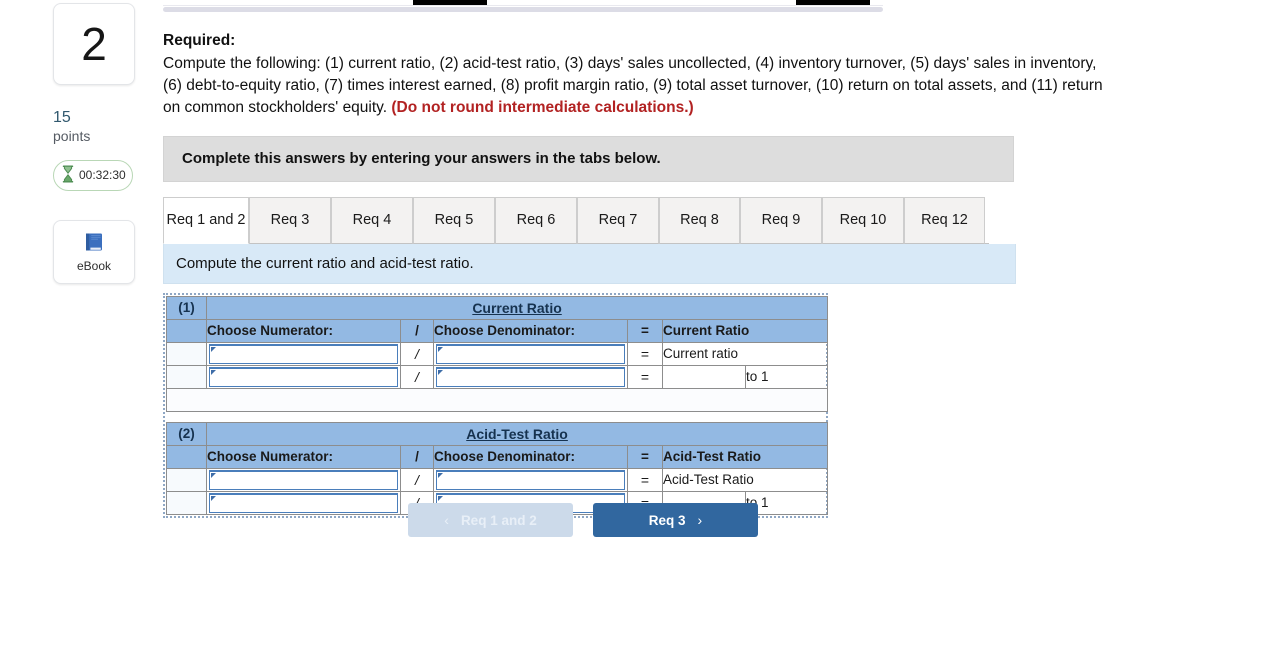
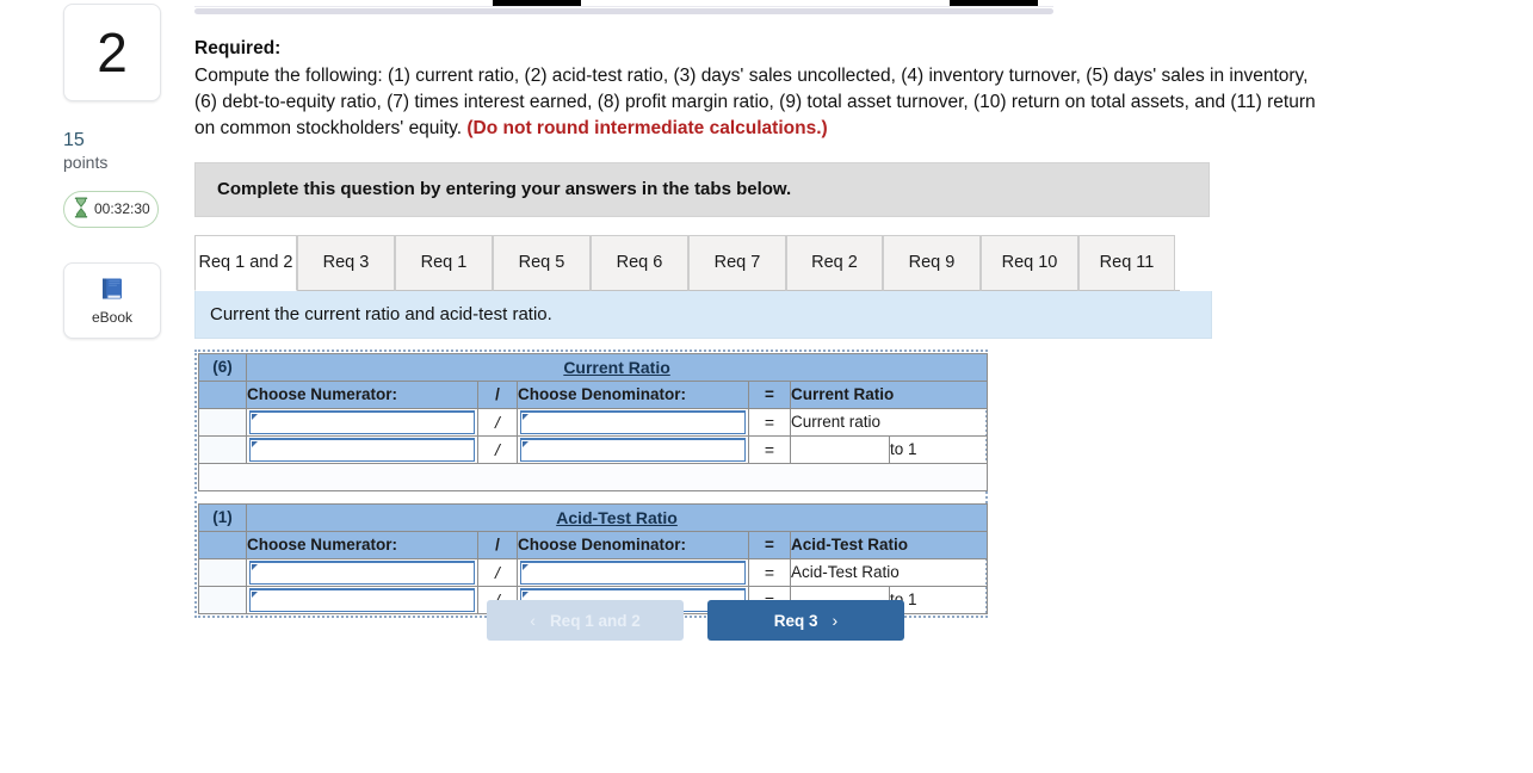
  2
  15
  points
  00:32:30
  eBook
  Required:
  Compute the following: (1) current ratio, (2) acid-test ratio, (3) days' sales uncollected, (4) inventory turnover, (5) days' sales in inventory, (6) debt-to-equity ratio, (7) times interest earned, (8) profit margin ratio, (9) total asset turnover, (10) return on total assets, and (11) return on common stockholders' equity. (Do not round intermediate calculations.)
- Complete this answers by entering your answers in the tabs below.
+ Complete this question by entering your answers in the tabs below.
  Req 1 and 2
  Req 3
- Req 4
+ Req 1
  Req 5
  Req 6
  Req 7
- Req 8
+ Req 2
  Req 9
  Req 10
- Req 12
+ Req 11
- Compute the current ratio and acid-test ratio.
+ Current the current ratio and acid-test ratio.
- (1)	Current Ratio
+ (6)	Current Ratio
  	Choose Numerator:	/	Choose Denominator:	=	Current Ratio
  		/		=	Current ratio
  		/		=		to 1
- (2)	Acid-Test Ratio
+ (1)	Acid-Test Ratio
  	Choose Numerator:	/	Choose Denominator:	=	Acid-Test Ratio
  		/		=	Acid-Test Ratio
  ‹
  Req 1 and 2
  Req 3
  ›
